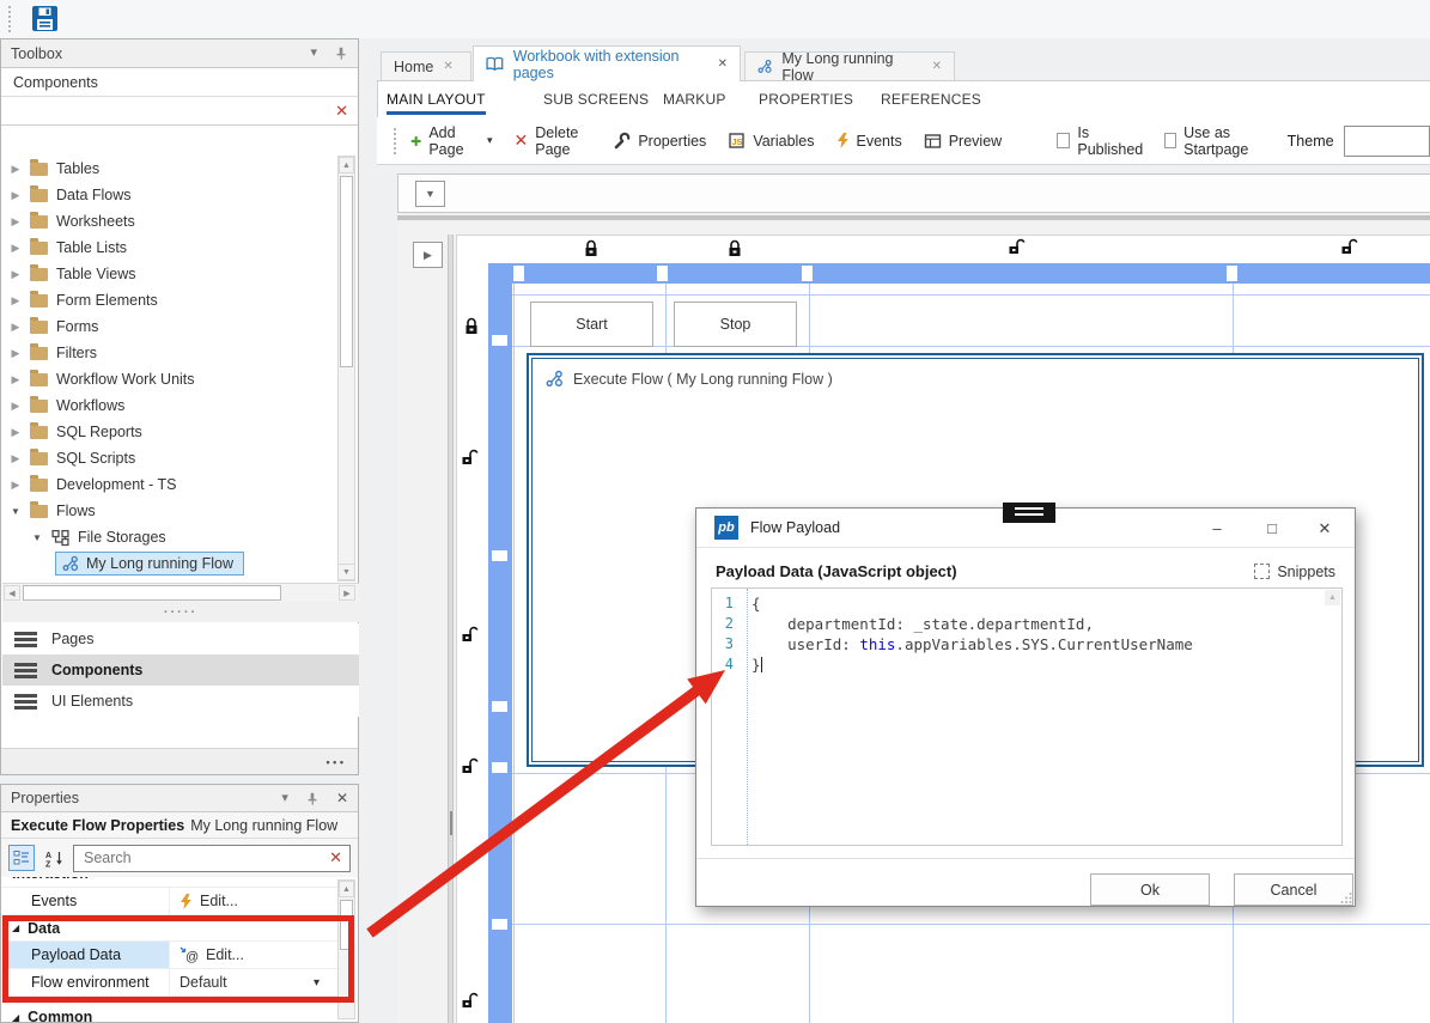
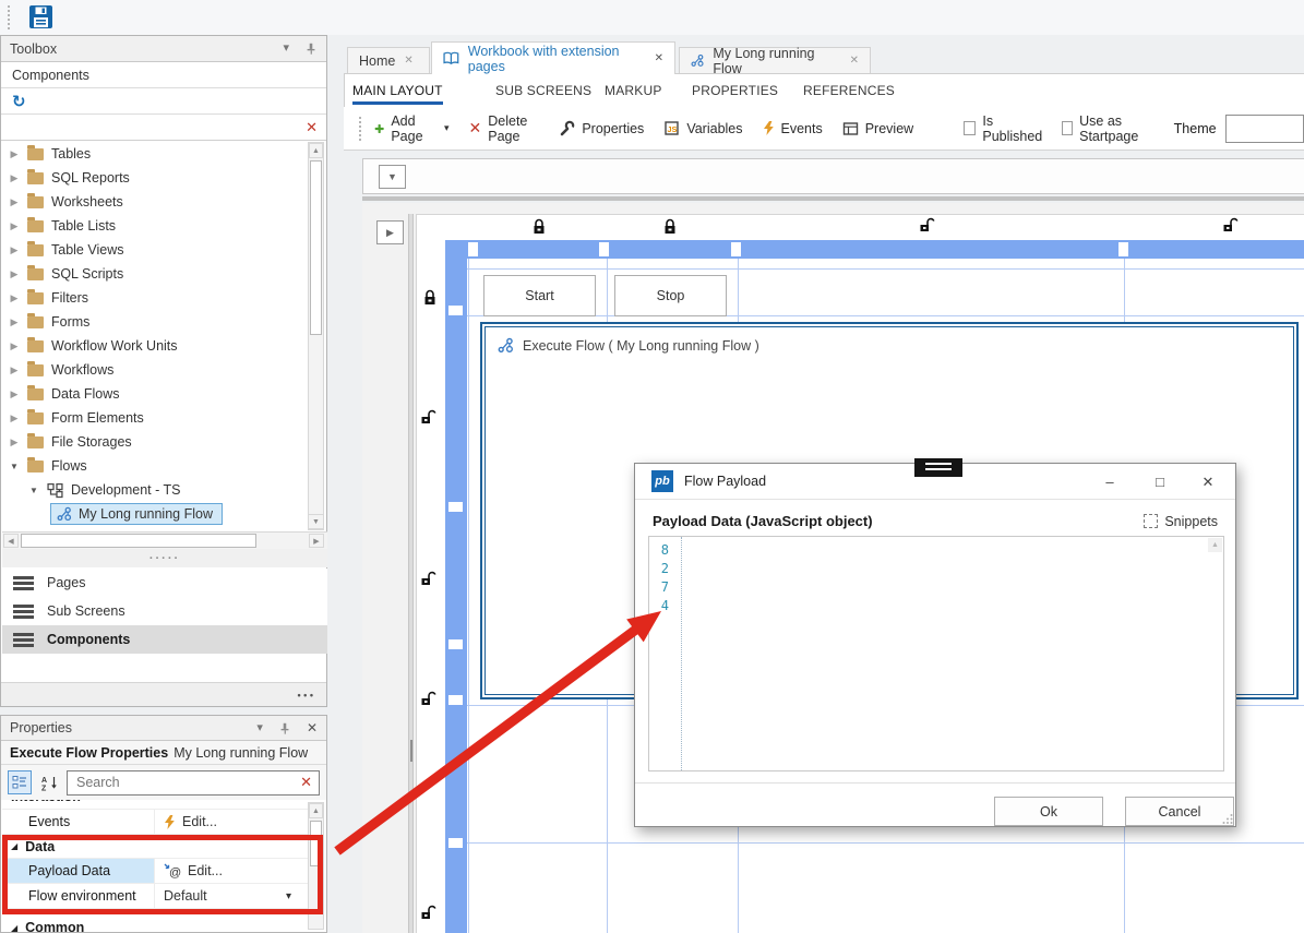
  Toolbox
  ▾
  Components
+ ↻
  ✕
  ▶
  Tables
  ▶
- Data Flows
+ SQL Reports
  ▶
  Worksheets
  ▶
  Table Lists
  ▶
  Table Views
  ▶
- Form Elements
+ SQL Scripts
  ▶
- Forms
+ Filters
  ▶
- Filters
+ Forms
  ▶
  Workflow Work Units
  ▶
  Workflows
  ▶
- SQL Reports
+ Data Flows
  ▶
- SQL Scripts
+ Form Elements
  ▶
- Development - TS
+ File Storages
  ▼
  Flows
  ▼
- File Storages
+ Development - TS
  My Long running Flow
  ·····
  Pages
+ Sub Screens
  Components
- UI Elements
  • • •
  Properties
  ▾
  ✕
  Execute Flow Properties
  My Long running Flow
  Search
  ✕
  Events
  Edit...
  ◢
  Data
  Payload Data
  @
  Edit...
  Flow environment
  Default
  ▾
  ◢
  Common
  Home
  ✕
  Workbook with extension pages
  ✕
  My Long running Flow
  ✕
  MAIN LAYOUT
  SUB SCREENS
  MARKUP
  PROPERTIES
  REFERENCES
  Add Page
  ▾
  ✕
  Delete Page
  Properties
  JS
  Variables
  Events
  Preview
  Is Published
  Use as Startpage
  Theme
  ▼
  ▶
  Start
  Stop
  Execute Flow ( My Long running Flow )
  pb
  Flow Payload
  –
  □
  ✕
  Payload Data (JavaScript object)
  Snippets
- 1
+ 8
  2
- 3
+ 7
  4
- {
- departmentId: _state.departmentId,
- userId: this.appVariables.SYS.CurrentUserName
- }
  Ok
  Cancel
